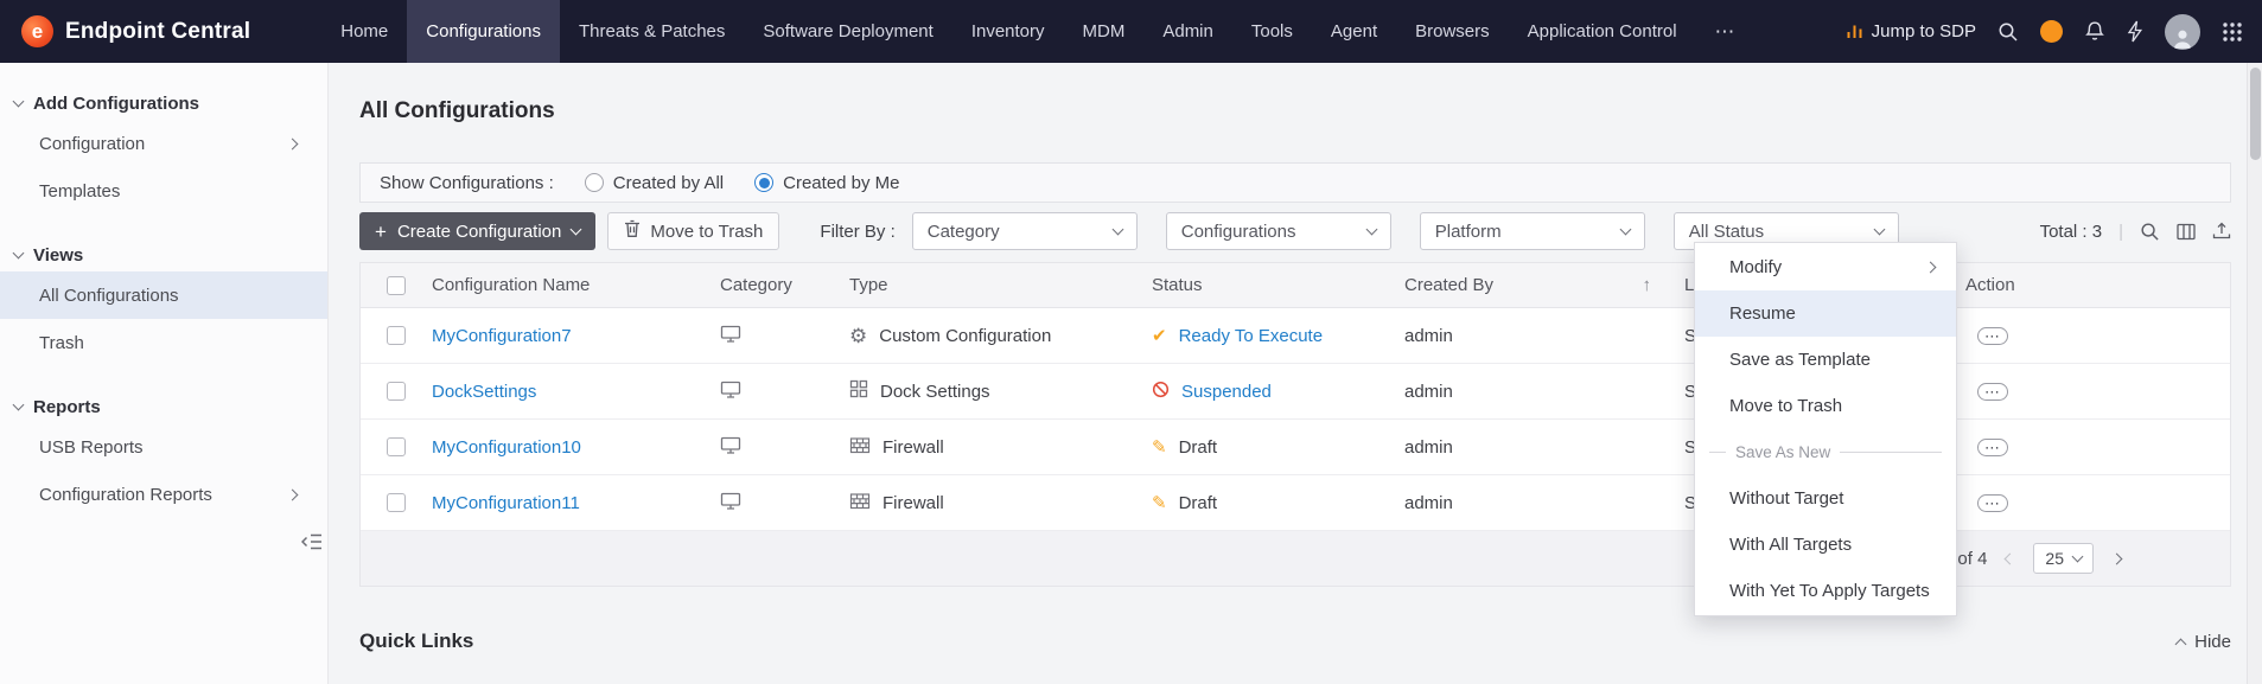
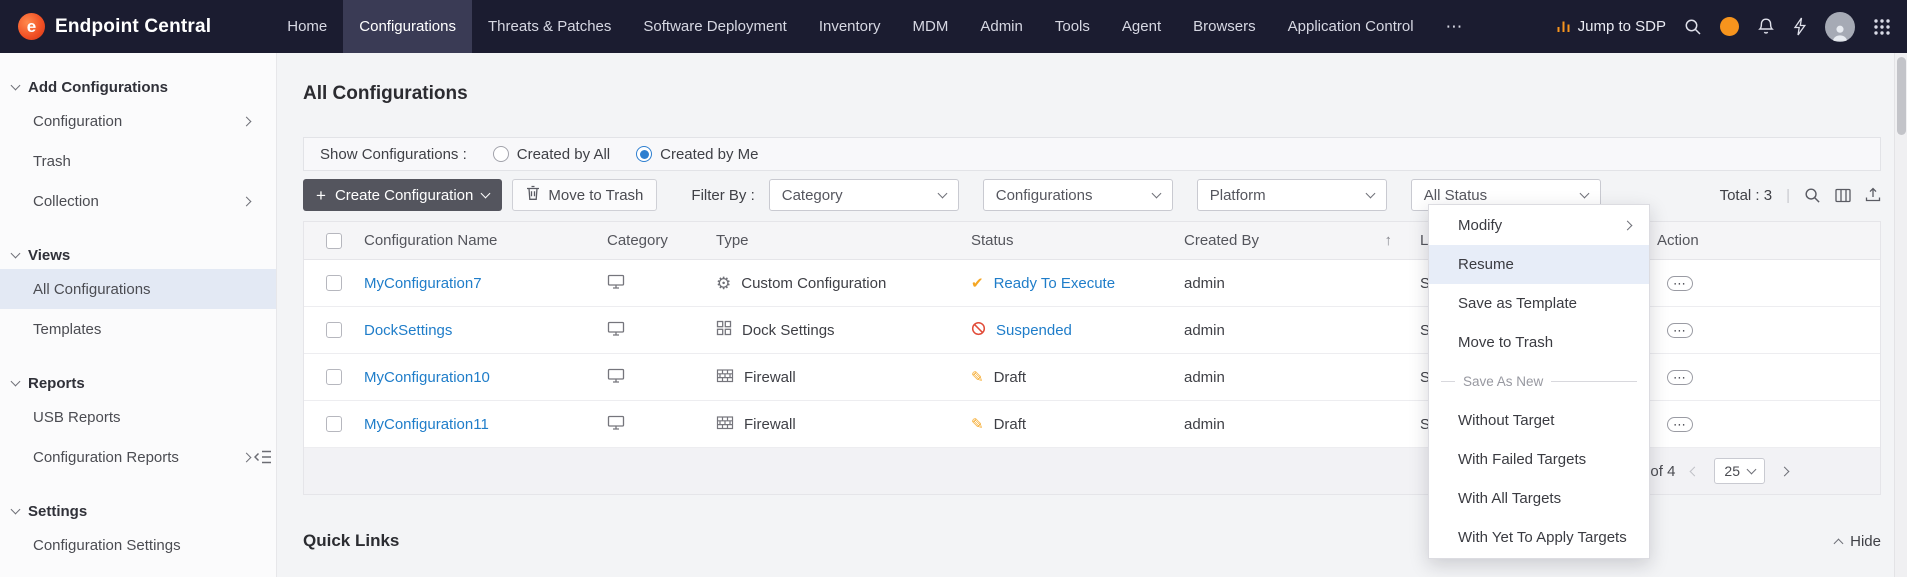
  e
  Endpoint Central
  Home
  Configurations
  Threats & Patches
  Software Deployment
  Inventory
  MDM
  Admin
  Tools
  Agent
  Browsers
  Application Control
  ⋯
  Jump to SDP
  Add Configurations
  Configuration
- Templates
+ Trash
+ Collection
  Views
  All Configurations
- Trash
+ Templates
  Reports
  USB Reports
  Configuration Reports
+ Settings
+ Configuration Settings
  All Configurations
  Show Configurations :
  Created by All
  Created by Me
  +
  Create Configuration
  Move to Trash
  Filter By :
  Category
  Configurations
  Platform
  All Status
  Total : 3
  |
  Configuration Name
  Category
  Type
  Status
  Created By
  ↑
  L
  Action
  MyConfiguration7
  ⚙
  Custom Configuration
  ✔
  Ready To Execute
  admin
  S
  ⋯
  DockSettings
  Dock Settings
  Suspended
  admin
  S
  ⋯
  MyConfiguration10
  Firewall
  ✎
  Draft
  admin
  S
  ⋯
  MyConfiguration11
  Firewall
  ✎
  Draft
  admin
  S
  ⋯
  of 4
  25
  Quick Links
  Hide
  Modify
  Resume
  Save as Template
  Move to Trash
  Save As New
  Without Target
+ With Failed Targets
  With All Targets
  With Yet To Apply Targets
